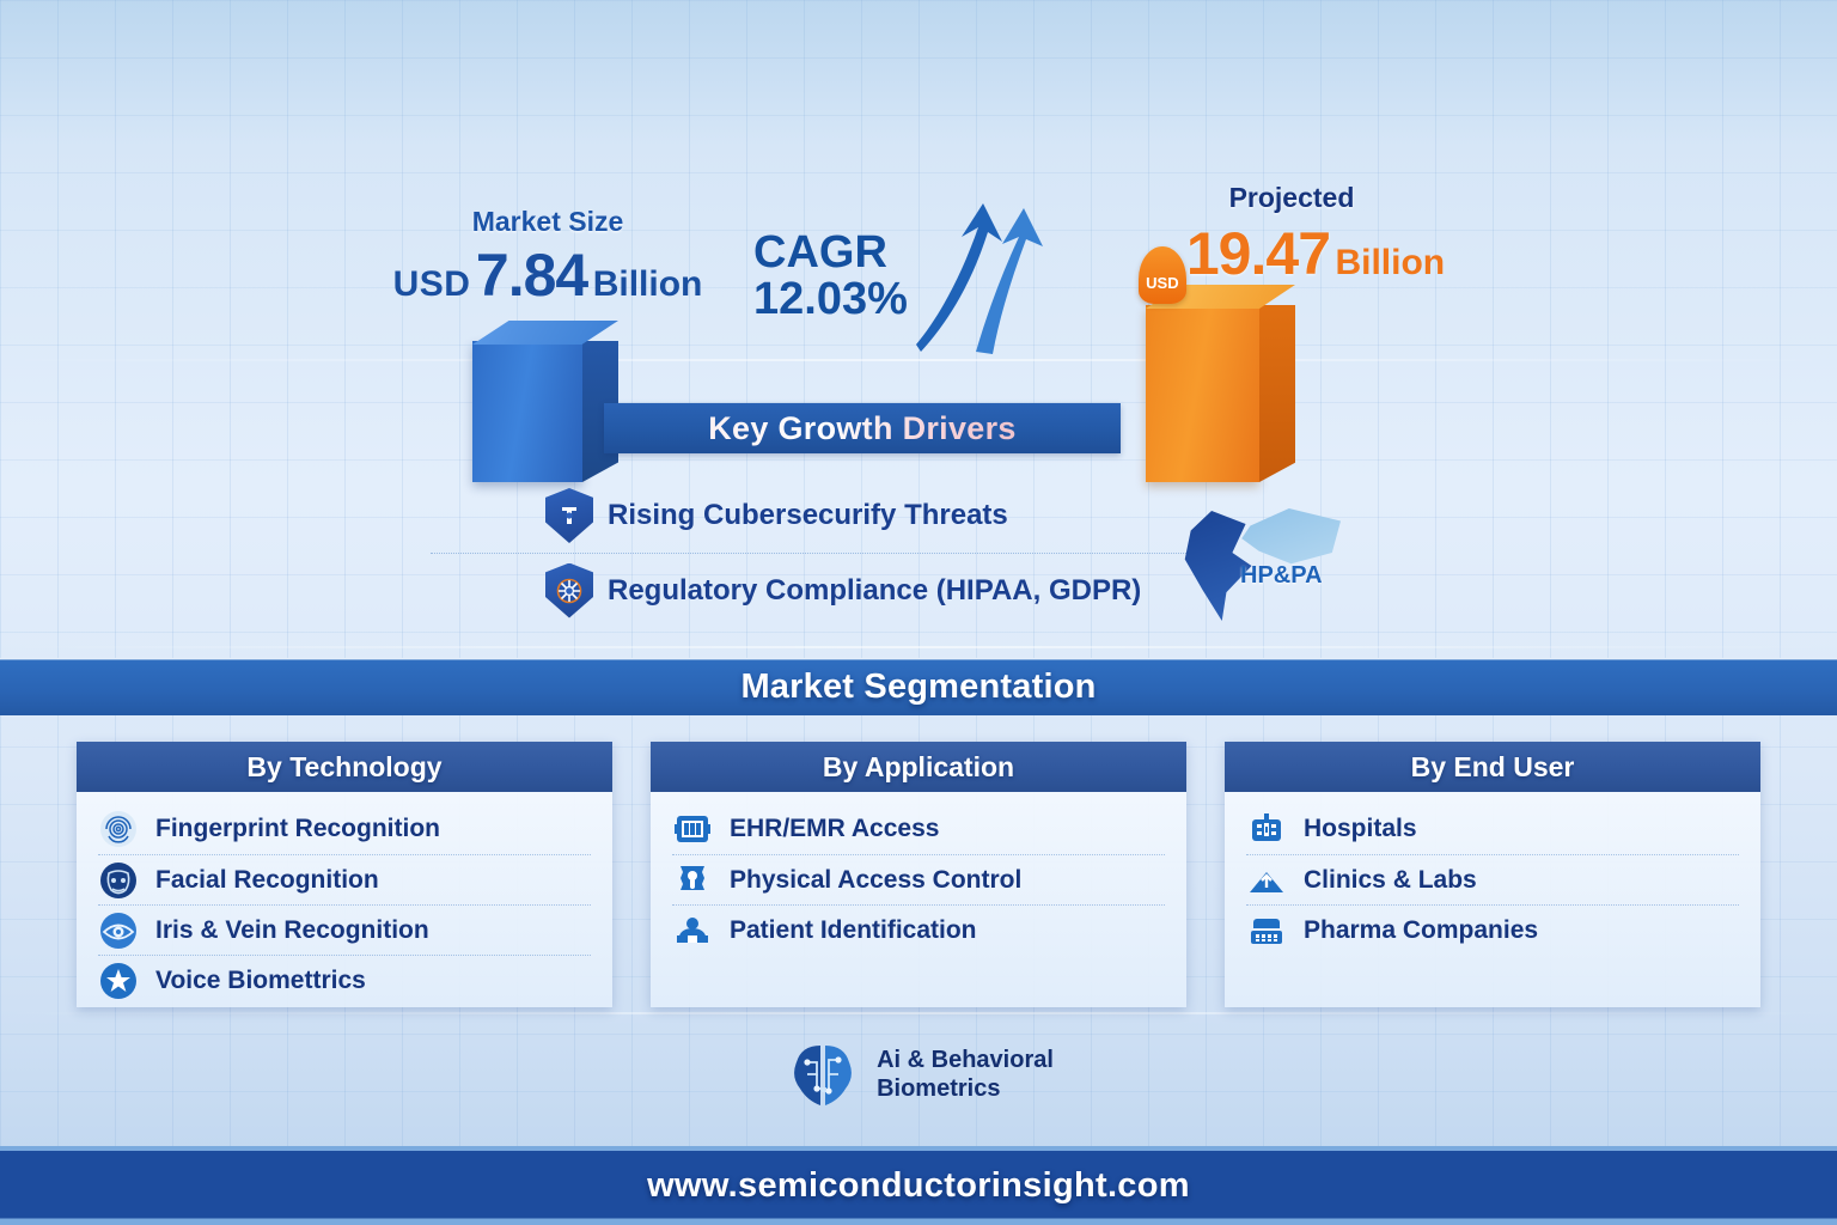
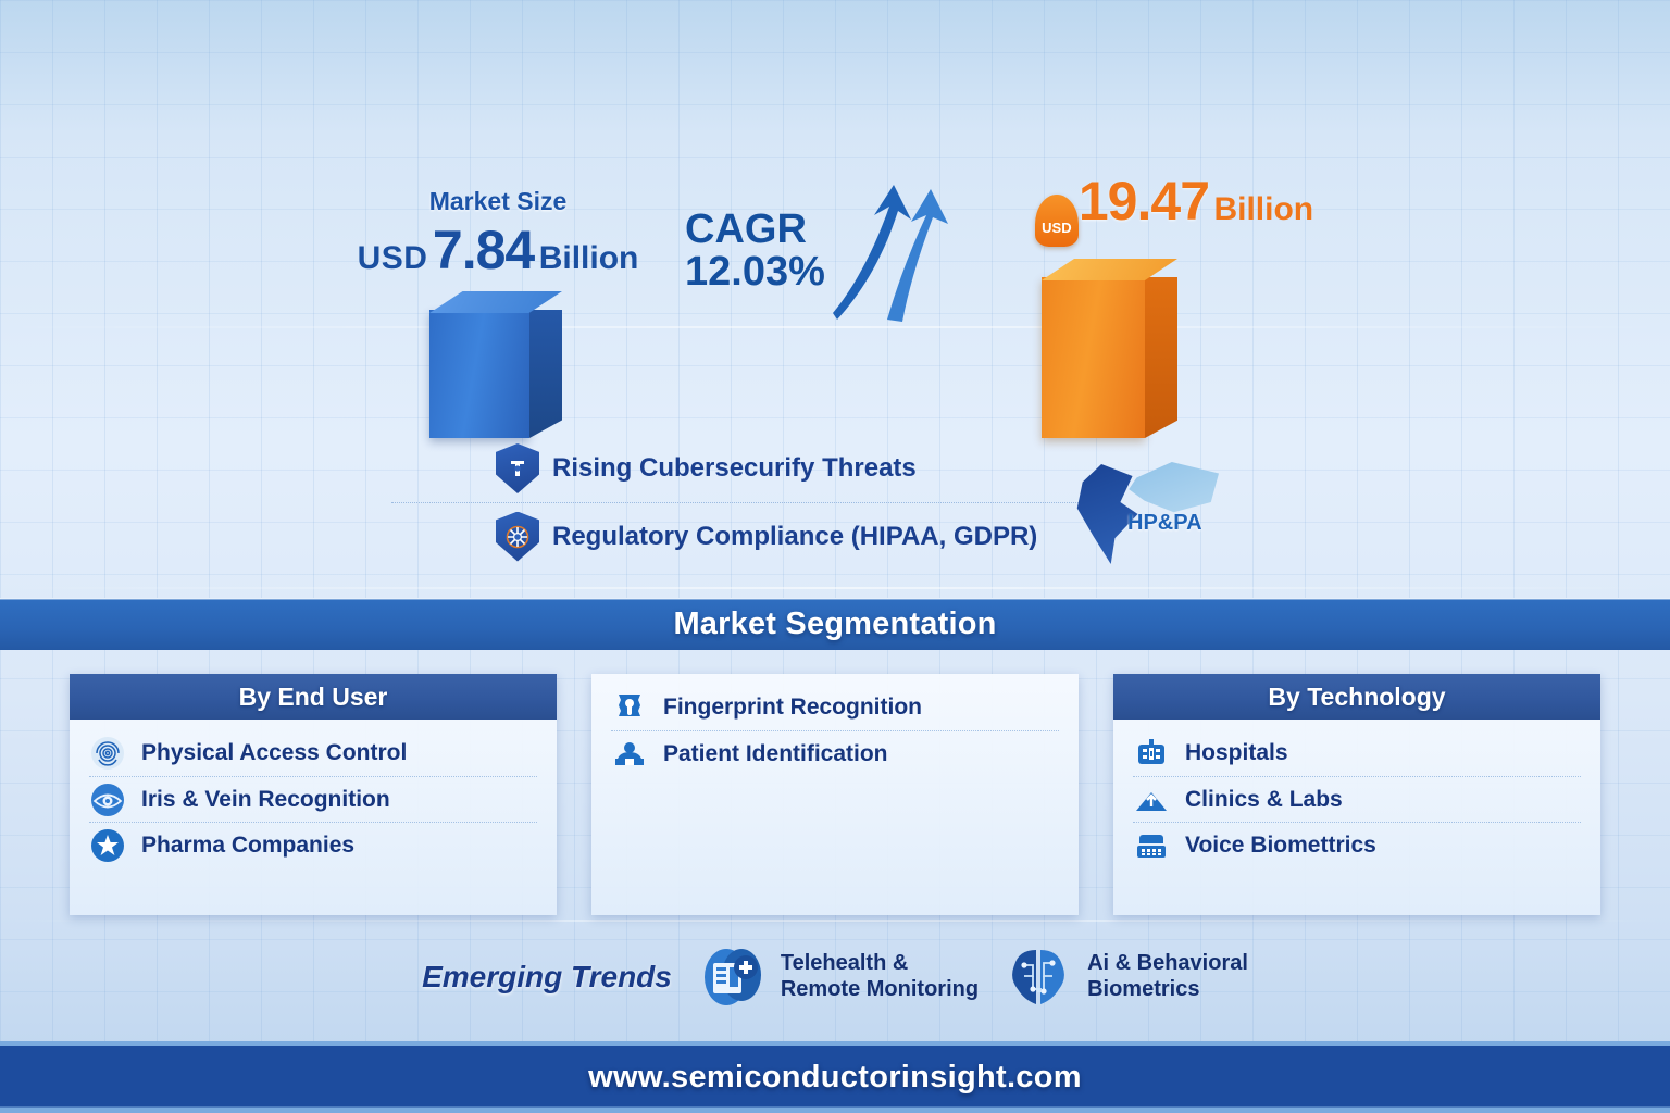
  Market Size
  USD 7.84 Billion
  CAGR
  12.03%
- Projected
  USD19.47 Billion
- Key Growth Drivers
  Rising Cubersecurify Threats
  Regulatory Compliance (HIPAA, GDPR)
  HP&PA
  Market Segmentation
- By Technology
+ By End User
- Fingerprint Recognition
+ Physical Access Control
- Facial Recognition
  Iris & Vein Recognition
- Voice Biomettrics
+ Pharma Companies
- By Application
- EHR/EMR Access
- Physical Access Control
+ Fingerprint Recognition
  Patient Identification
- By End User
+ By Technology
  Hospitals
  Clinics & Labs
- Pharma Companies
+ Voice Biomettrics
+ Emerging Trends
+ Telehealth &
+ Remote Monitoring
  Ai & Behavioral
  Biometrics
  www.semiconductorinsight.com
